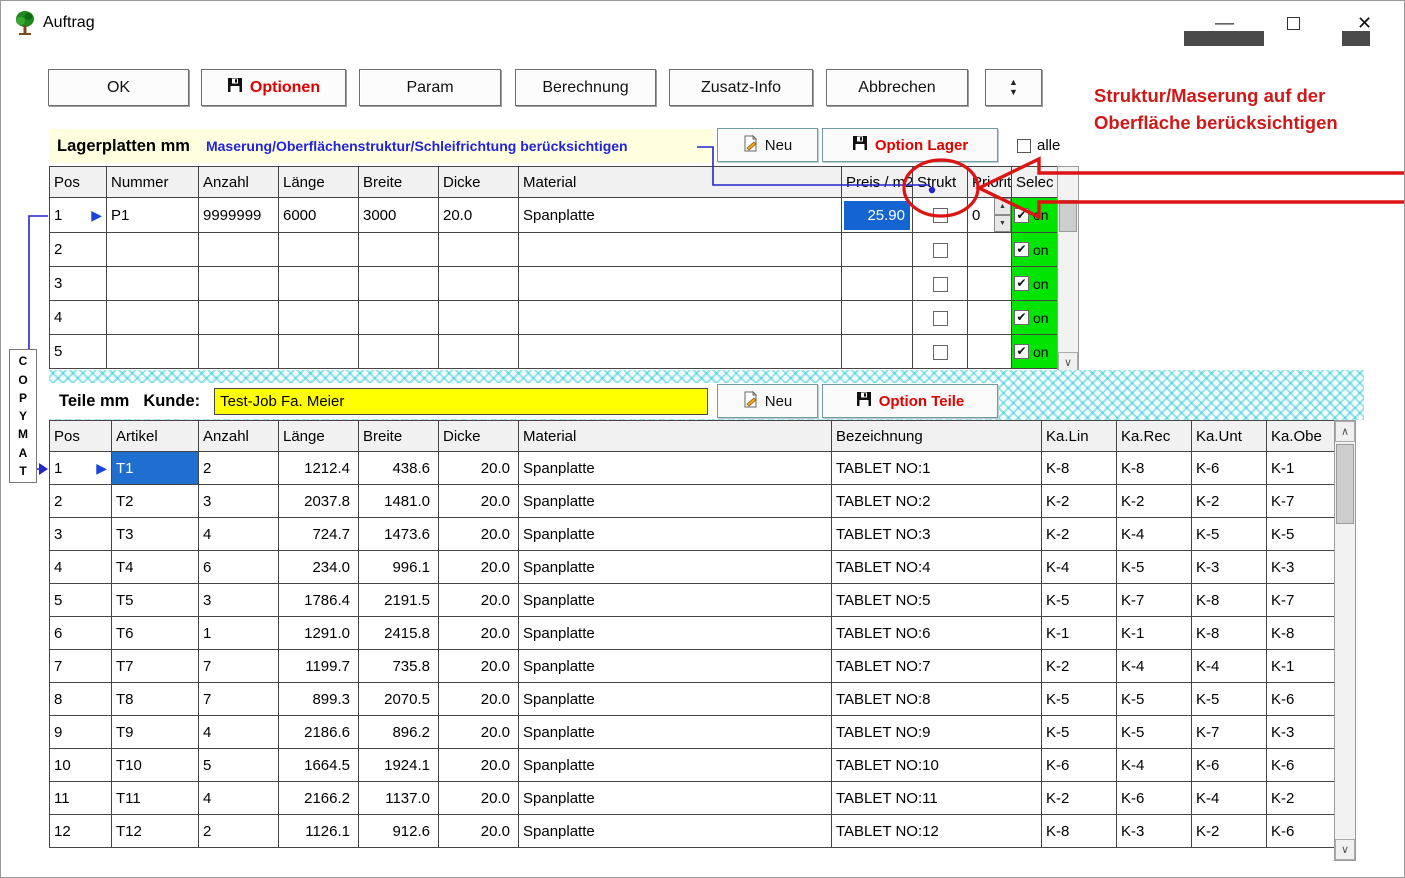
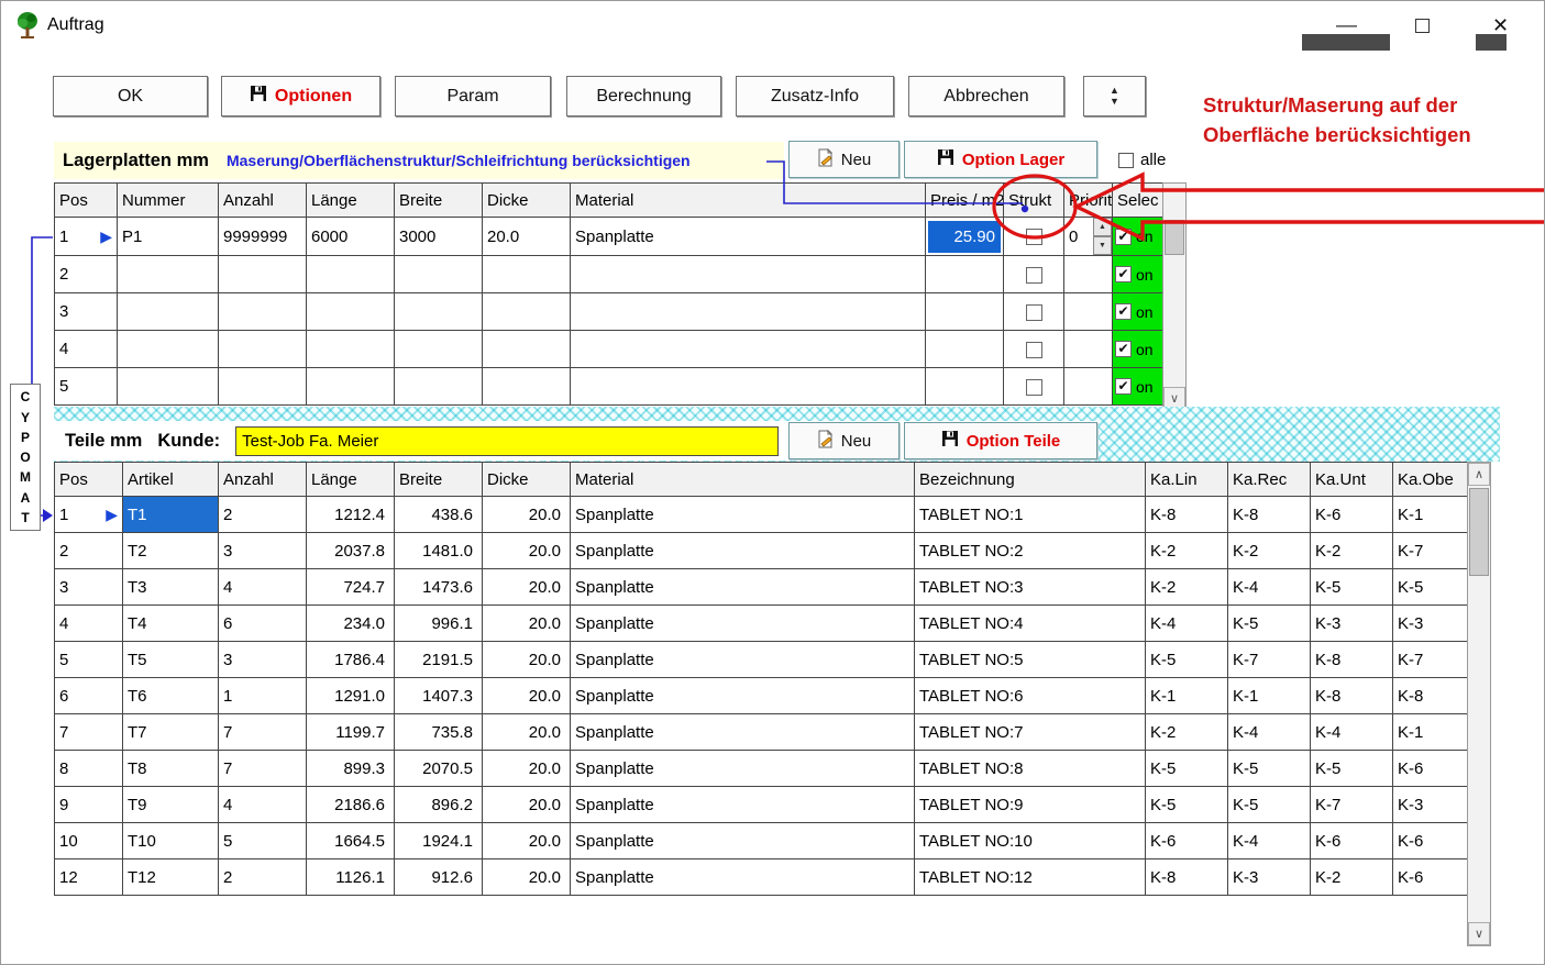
  Auftrag
  —
  ✕
  OK
  Optionen
  Param
  Berechnung
  Zusatz-Info
  Abbrechen
  ▲
  ▼
  Struktur/Maserung auf der
  Oberfläche berücksichtigen
  Lagerplatten mm
  Maserung/Oberflächenstruktur/Schleifrichtung berücksichtigen
  Neu
  Option Lager
  alle
  Pos	Nummer	Anzahl	Länge	Breite	Dicke	Material	Preis / m2	Strukt	rrit	Selec
  1 ▶	P1	9999999	6000	3000	20.0	Spanplatte	25.90		0	✔ n
  2										✔ on
  3										✔ on
  4										✔ on
  5										✔ on
  ∨
  Teile mm
  Kunde:
  Test-Job Fa. Meier
  Neu
  Option Teile
  Pos	Artikel	Anzahl	Länge	Breite	Dicke	Material	Bezeichnung	Ka.Lin	Ka.Rec	Ka.Unt	Ka.Obe
  1 ▶	T1	2	1212.4	438.6	20.0	Spanplatte	TABLET NO:1	K-8	K-8	K-6	K-1
  2	T2	3	2037.8	1481.0	20.0	Spanplatte	TABLET NO:2	K-2	K-2	K-2	K-7
  3	T3	4	724.7	1473.6	20.0	Spanplatte	TABLET NO:3	K-2	K-4	K-5	K-5
  4	T4	6	234.0	996.1	20.0	Spanplatte	TABLET NO:4	K-4	K-5	K-3	K-3
  5	T5	3	1786.4	2191.5	20.0	Spanplatte	TABLET NO:5	K-5	K-7	K-8	K-7
- 6	T6	1	1291.0	2415.8	20.0	Spanplatte	TABLET NO:6	K-1	K-1	K-8	K-8
+ 6	T6	1	1291.0	1407.3	20.0	Spanplatte	TABLET NO:6	K-1	K-1	K-8	K-8
  7	T7	7	1199.7	735.8	20.0	Spanplatte	TABLET NO:7	K-2	K-4	K-4	K-1
  8	T8	7	899.3	2070.5	20.0	Spanplatte	TABLET NO:8	K-5	K-5	K-5	K-6
  9	T9	4	2186.6	896.2	20.0	Spanplatte	TABLET NO:9	K-5	K-5	K-7	K-3
  10	T10	5	1664.5	1924.1	20.0	Spanplatte	TABLET NO:10	K-6	K-4	K-6	K-6
- 11	T11	4	2166.2	1137.0	20.0	Spanplatte	TABLET NO:11	K-2	K-6	K-4	K-2
  12	T12	2	1126.1	912.6	20.0	Spanplatte	TABLET NO:12	K-8	K-3	K-2	K-6
  ∧
  ∨
  C
- O
+ Y
  P
- Y
+ O
  M
  A
  T
